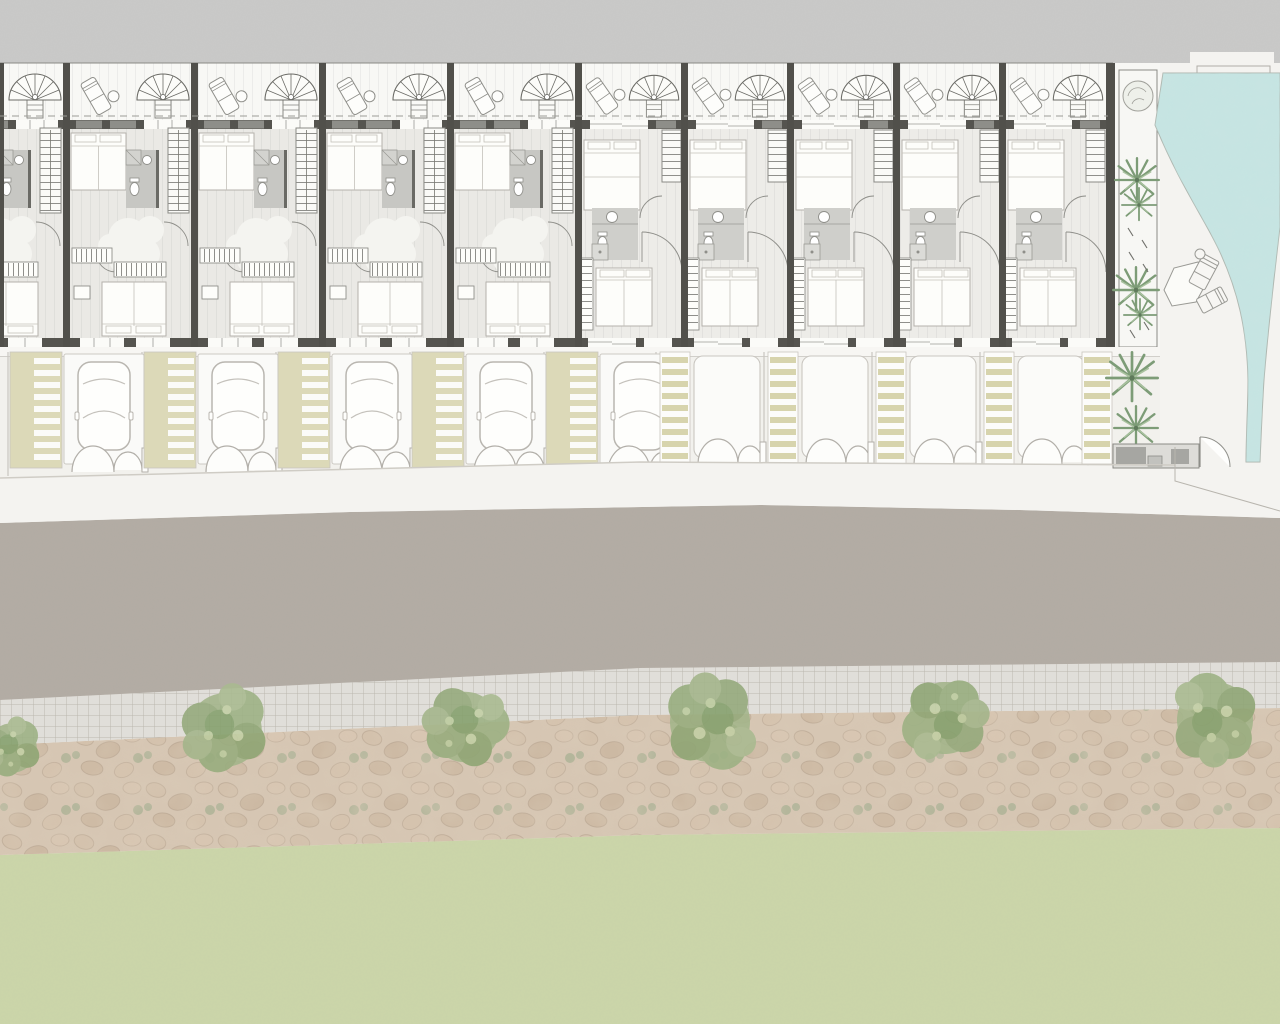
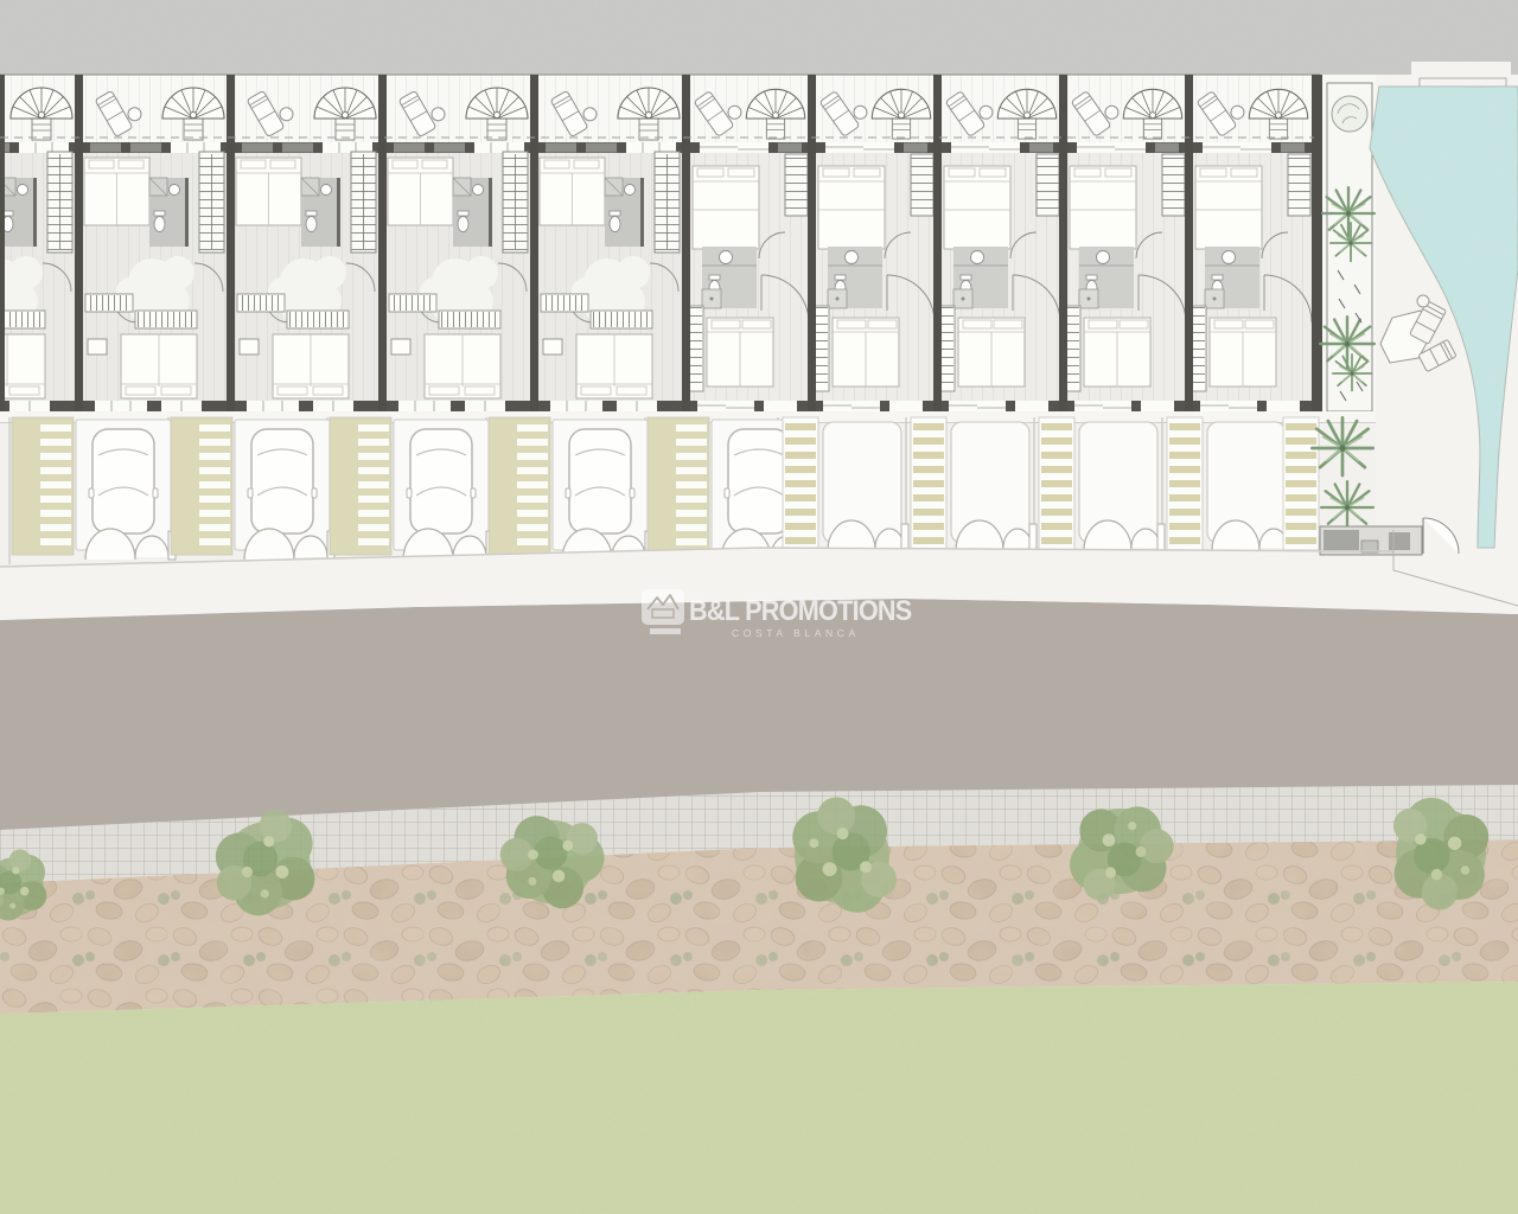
+ B&L PROMOTIONS
+ COSTA BLANCA
